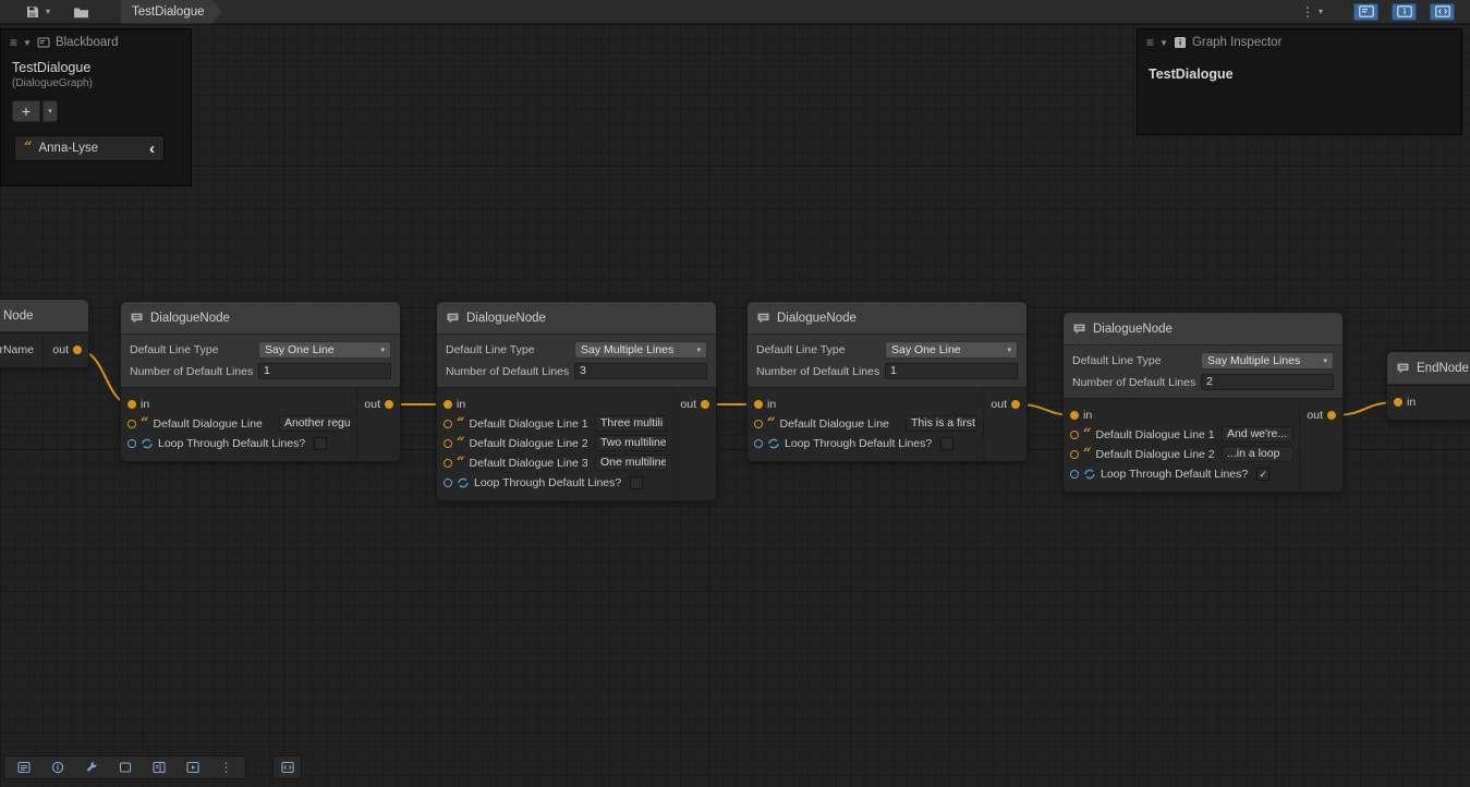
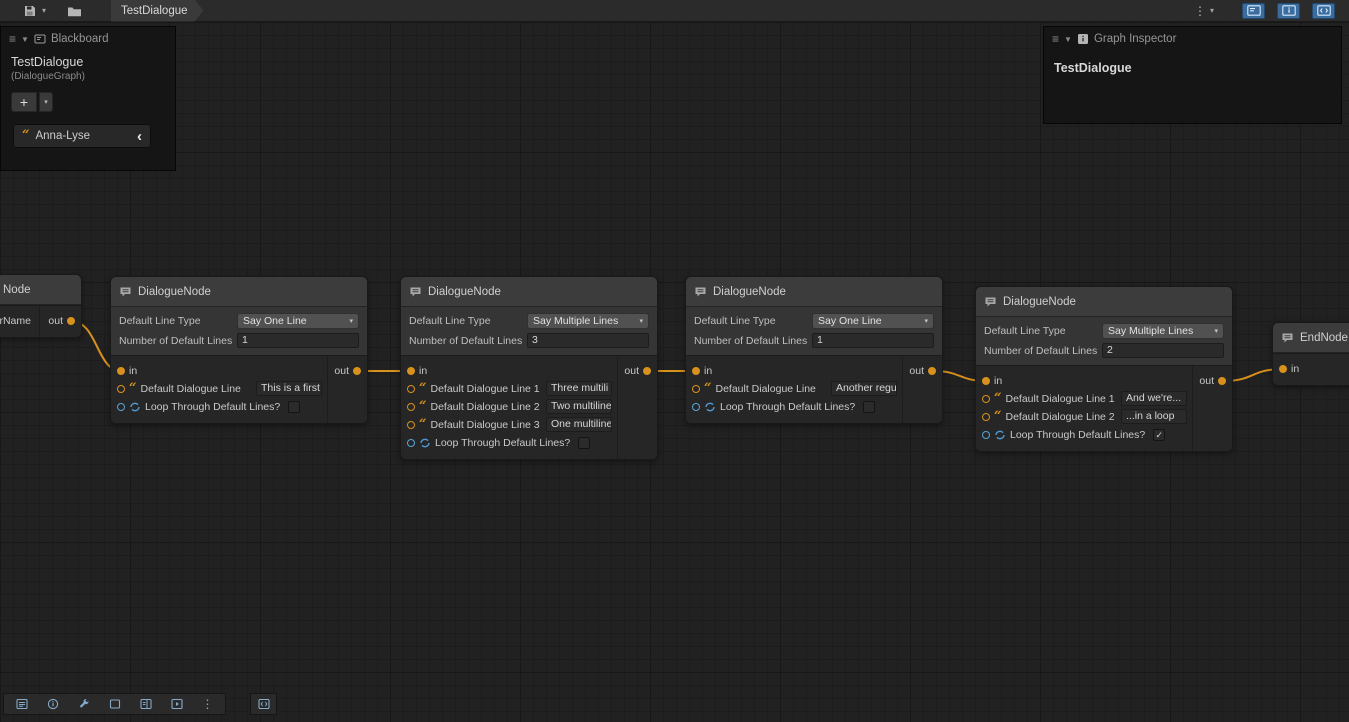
  Node
  rName
  out
  DialogueNode
  Default Line Type
  Say One Line
  Number of Default Lines
  1
  in
  “
  Default Dialogue Line
- Another regu
+ This is a first
  Loop Through Default Lines?
  out
  DialogueNode
  Default Line Type
  Say Multiple Lines
  Number of Default Lines
  3
  in
  “
  Default Dialogue Line 1
  Three multili
  “
  Default Dialogue Line 2
  Two multiline
  “
  Default Dialogue Line 3
  One multiline
  Loop Through Default Lines?
  out
  DialogueNode
  Default Line Type
  Say One Line
  Number of Default Lines
  1
  in
  “
  Default Dialogue Line
- This is a first
+ Another regu
  Loop Through Default Lines?
  out
  DialogueNode
  Default Line Type
  Say Multiple Lines
  Number of Default Lines
  2
  in
  “
  Default Dialogue Line 1
  And we're...
  “
  Default Dialogue Line 2
  ...in a loop
  Loop Through Default Lines?
  ✓
  out
  EndNode
  in
  ≡
  ▼
  Blackboard
  TestDialogue
  (DialogueGraph)
  +
  “
  Anna-Lyse
  ‹
  ≡
  ▼
  Graph Inspector
  TestDialogue
  ▾
  TestDialogue
  ⋮
  ▾
  ⋮
